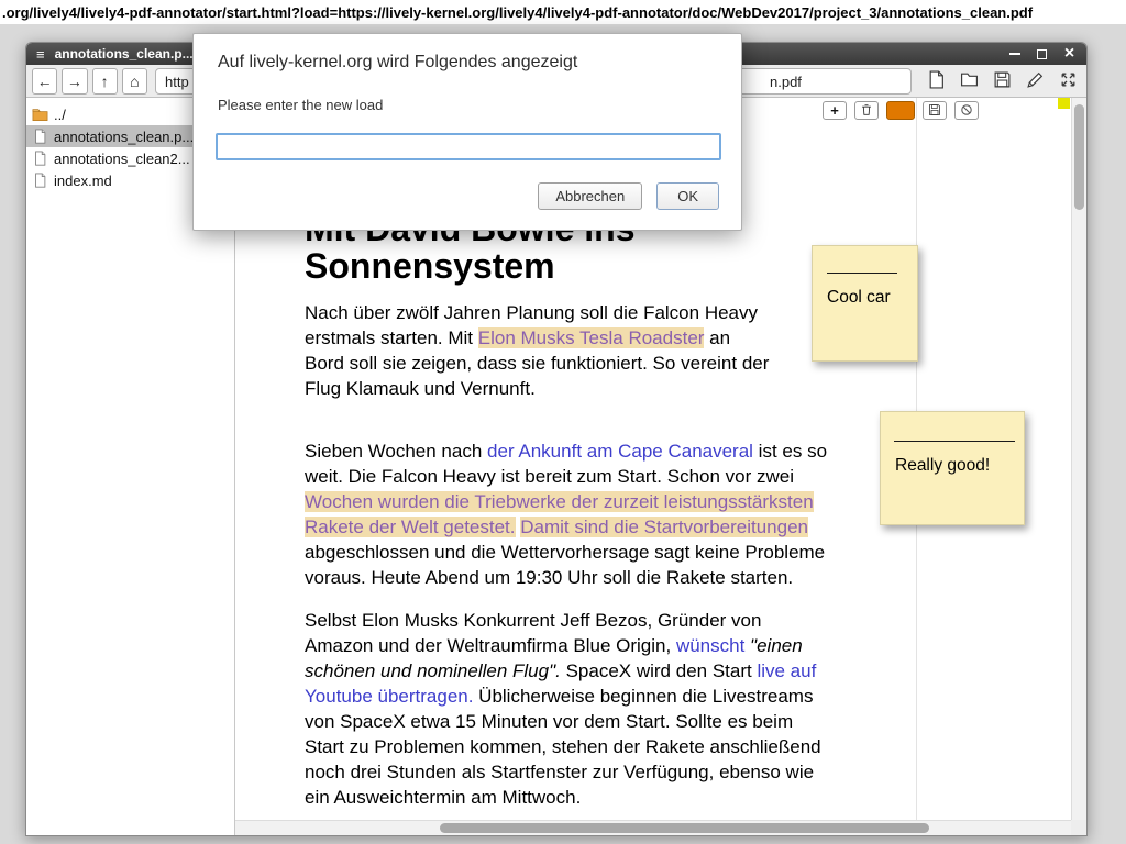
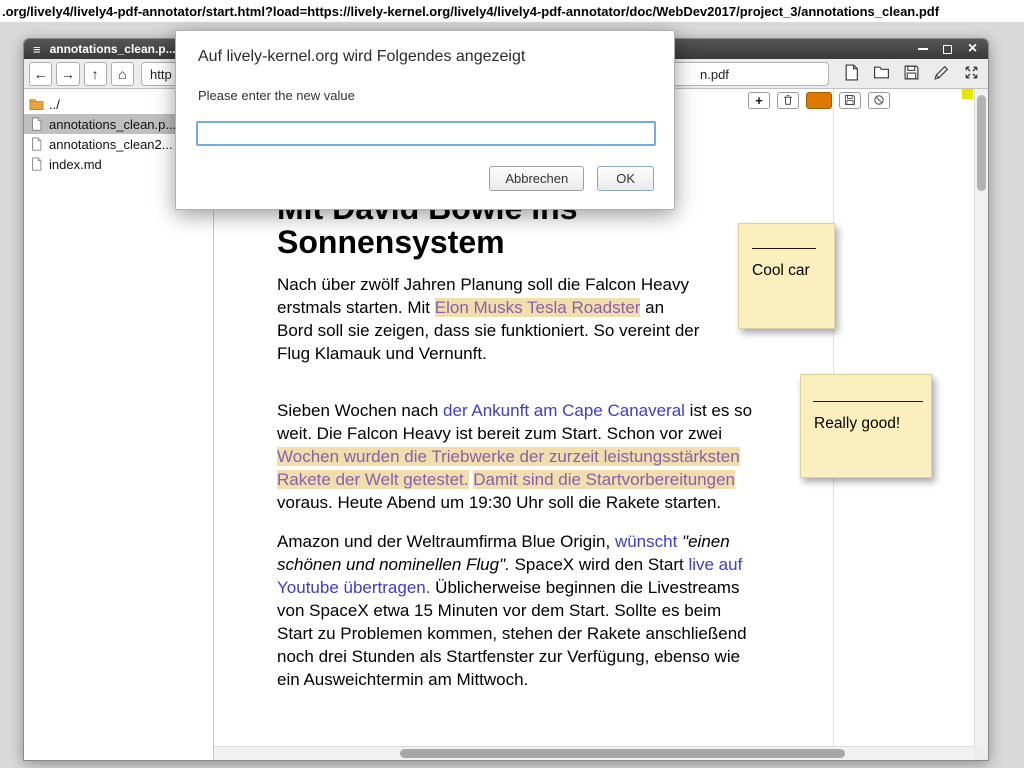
  .org/lively4/lively4-pdf-annotator/start.html?load=https://lively-kernel.org/lively4/lively4-pdf-annotator/doc/WebDev2017/project_3/annotations_clean.pdf
  ≡
  annotations_clean.p...
  ×
  ←
  →
  ↑
  ⌂
  http
  n.pdf
  ../
  annotations_clean.p..
  annotations_clean2...
  index.md
  Sonnensystem
  Nach über zwölf Jahren Planung soll die Falcon Heavy
  erstmals starten. Mit Elon Musks Tesla Roadster an
  Bord soll sie zeigen, dass sie funktioniert. So vereint der
  Flug Klamauk und Vernunft.
  Sieben Wochen nach der Ankunft am Cape Canaveral ist es so
  weit. Die Falcon Heavy ist bereit zum Start. Schon vor zwei
  Wochen wurden die Triebwerke der zurzeit leistungsstärksten
  Rakete der Welt getestet. Damit sind die Startvorbereitungen
- abgeschlossen und die Wettervorhersage sagt keine Probleme
  voraus. Heute Abend um 19:30 Uhr soll die Rakete starten.
- Selbst Elon Musks Konkurrent Jeff Bezos, Gründer von
  Amazon und der Weltraumfirma Blue Origin, wünscht "einen
  schönen und nominellen Flug". SpaceX wird den Start live auf
  Youtube übertragen. Üblicherweise beginnen die Livestreams
  von SpaceX etwa 15 Minuten vor dem Start. Sollte es beim
  Start zu Problemen kommen, stehen der Rakete anschließend
  noch drei Stunden als Startfenster zur Verfügung, ebenso wie
  ein Ausweichtermin am Mittwoch.
  +
  Cool car
  Really good!
  Auf lively-kernel.org wird Folgendes angezeigt
- Please enter the new load
+ Please enter the new value
  Abbrechen
  OK
